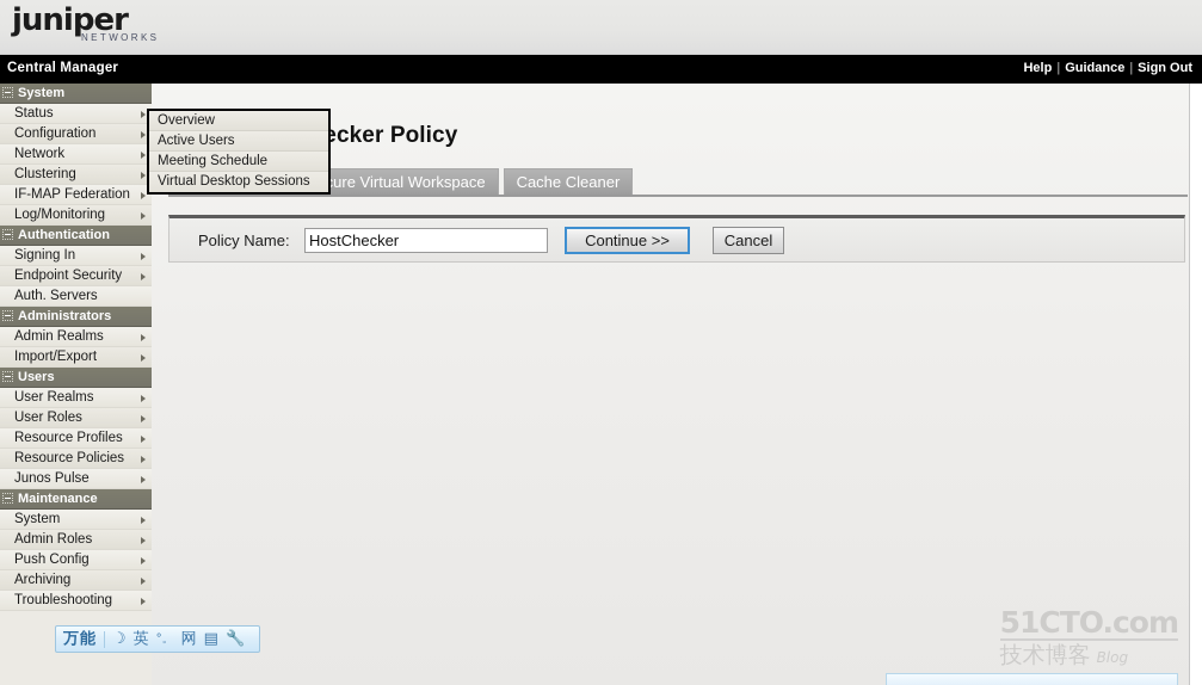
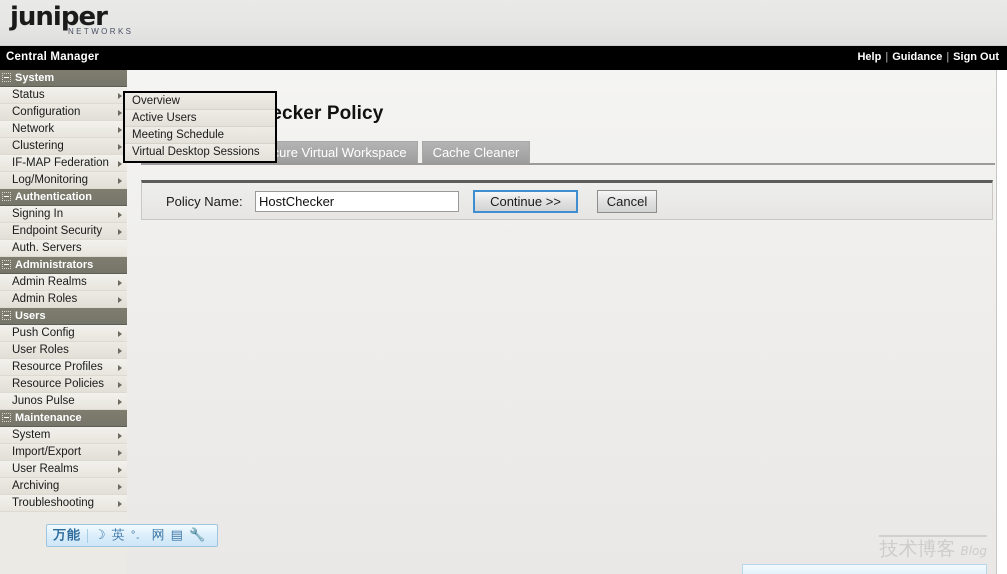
  juniper
  NETWORKS
  Central Manager
  Help | Guidance | Sign Out
  System
  Status
  Configuration
  Network
  Clustering
  IF-MAP Federation
  Log/Monitoring
  Authentication
  Signing In
  Endpoint Security
  Auth. Servers
  Administrators
  Admin Realms
- Import/Export
+ Admin Roles
  Users
- User Realms
+ Push Config
  User Roles
  Resource Profiles
  Resource Policies
  Junos Pulse
  Maintenance
  System
- Admin Roles
+ Import/Export
- Push Config
+ User Realms
  Archiving
  Troubleshooting
  Policy Name:
  HostChecker
  Continue >>
  Cancel
- 51CTO.com
  技术博客 Blog
  Overview
  Active Users
  Meeting Schedule
  Virtual Desktop Sessions
  万能
  ☽
  英
  °。
  网
  ▤
  🔧
